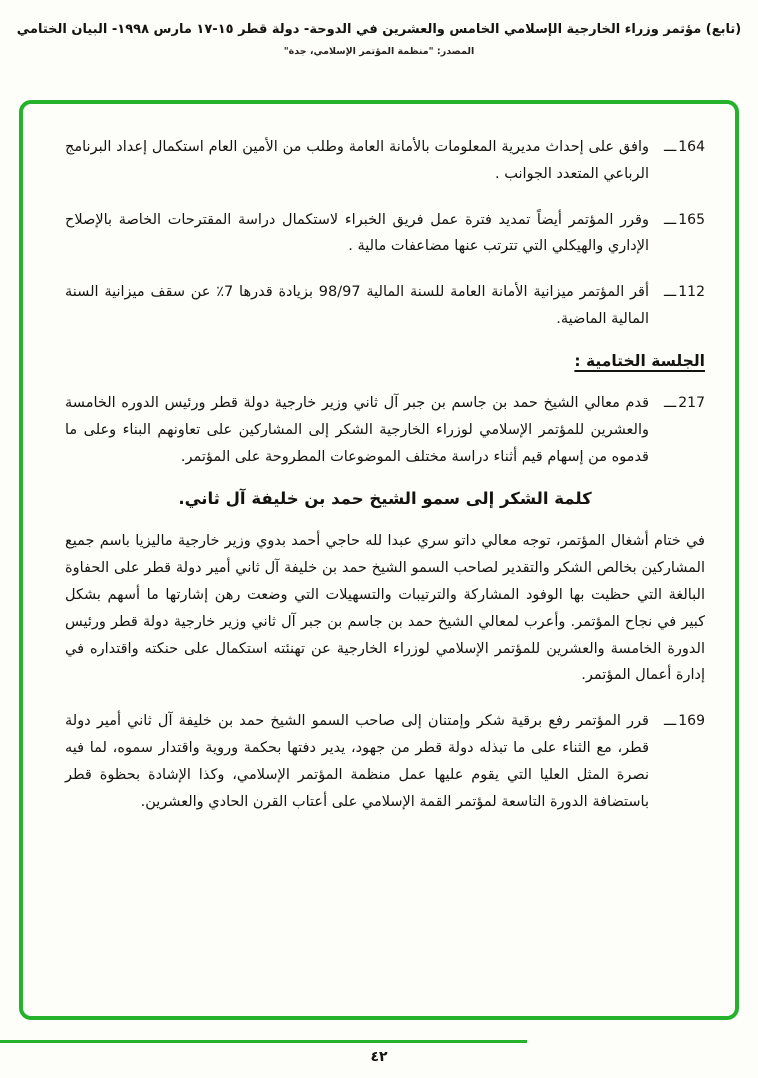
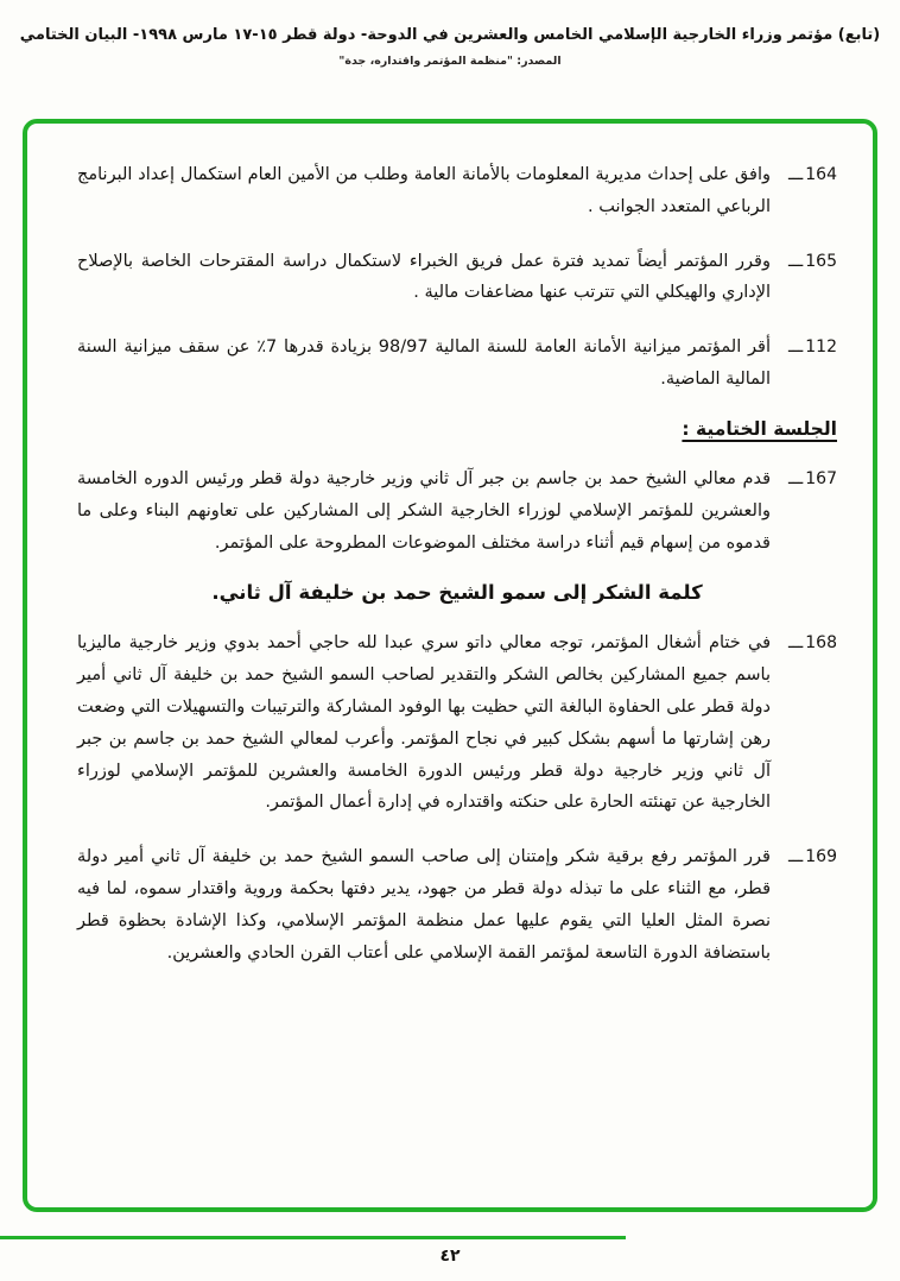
  (تابع) مؤتمر وزراء الخارجية الإسلامي الخامس والعشرين في الدوحة- دولة قطر ١٥-١٧ مارس ١٩٩٨- البيان الختامي
- المصدر: "منظمة المؤتمر الإسلامي، جدة"
+ المصدر: "منظمة المؤتمر واقتداره، جدة"
  164ـــ
  وافق على إحداث مديرية المعلومات بالأمانة العامة وطلب من الأمين العام استكمال إعداد البرنامج الرباعي المتعدد الجوانب .
  165ـــ
  وقرر المؤتمر أيضاً تمديد فترة عمل فريق الخبراء لاستكمال دراسة المقترحات الخاصة بالإصلاح الإداري والهيكلي التي تترتب عنها مضاعفات مالية .
  112ـــ
  أقر المؤتمر ميزانية الأمانة العامة للسنة المالية 98/97 بزيادة قدرها 7٪ عن سقف ميزانية السنة المالية الماضية.
  الجلسة الختامية :
- 217ـــ
+ 167ـــ
  قدم معالي الشيخ حمد بن جاسم بن جبر آل ثاني وزير خارجية دولة قطر ورئيس الدوره الخامسة والعشرين للمؤتمر الإسلامي لوزراء الخارجية الشكر إلى المشاركين على تعاونهم البناء وعلى ما قدموه من إسهام قيم أثناء دراسة مختلف الموضوعات المطروحة على المؤتمر.
  كلمة الشكر إلى سمو الشيخ حمد بن خليفة آل ثاني.
+ 168ـــ
- في ختام أشغال المؤتمر، توجه معالي داتو سري عبدا لله حاجي أحمد بدوي وزير خارجية ماليزيا باسم جميع المشاركين بخالص الشكر والتقدير لصاحب السمو الشيخ حمد بن خليفة آل ثاني أمير دولة قطر على الحفاوة البالغة التي حظيت بها الوفود المشاركة والترتيبات والتسهيلات التي وضعت رهن إشارتها ما أسهم بشكل كبير في نجاح المؤتمر. وأعرب لمعالي الشيخ حمد بن جاسم بن جبر آل ثاني وزير خارجية دولة قطر ورئيس الدورة الخامسة والعشرين للمؤتمر الإسلامي لوزراء الخارجية عن تهنئته استكمال على حنكته واقتداره في إدارة أعمال المؤتمر.
+ في ختام أشغال المؤتمر، توجه معالي داتو سري عبدا لله حاجي أحمد بدوي وزير خارجية ماليزيا باسم جميع المشاركين بخالص الشكر والتقدير لصاحب السمو الشيخ حمد بن خليفة آل ثاني أمير دولة قطر على الحفاوة البالغة التي حظيت بها الوفود المشاركة والترتيبات والتسهيلات التي وضعت رهن إشارتها ما أسهم بشكل كبير في نجاح المؤتمر. وأعرب لمعالي الشيخ حمد بن جاسم بن جبر آل ثاني وزير خارجية دولة قطر ورئيس الدورة الخامسة والعشرين للمؤتمر الإسلامي لوزراء الخارجية عن تهنئته الحارة على حنكته واقتداره في إدارة أعمال المؤتمر.
  169ـــ
  قرر المؤتمر رفع برقية شكر وإمتنان إلى صاحب السمو الشيخ حمد بن خليفة آل ثاني أمير دولة قطر، مع الثناء على ما تبذله دولة قطر من جهود، يدير دفتها بحكمة وروية واقتدار سموه، لما فيه نصرة المثل العليا التي يقوم عليها عمل منظمة المؤتمر الإسلامي، وكذا الإشادة بحظوة قطر باستضافة الدورة التاسعة لمؤتمر القمة الإسلامي على أعتاب القرن الحادي والعشرين.
  ٤٢
